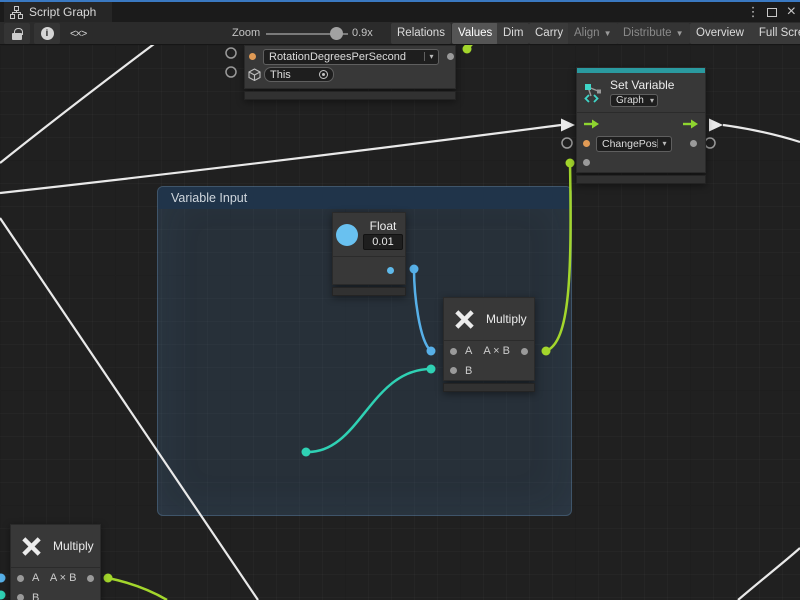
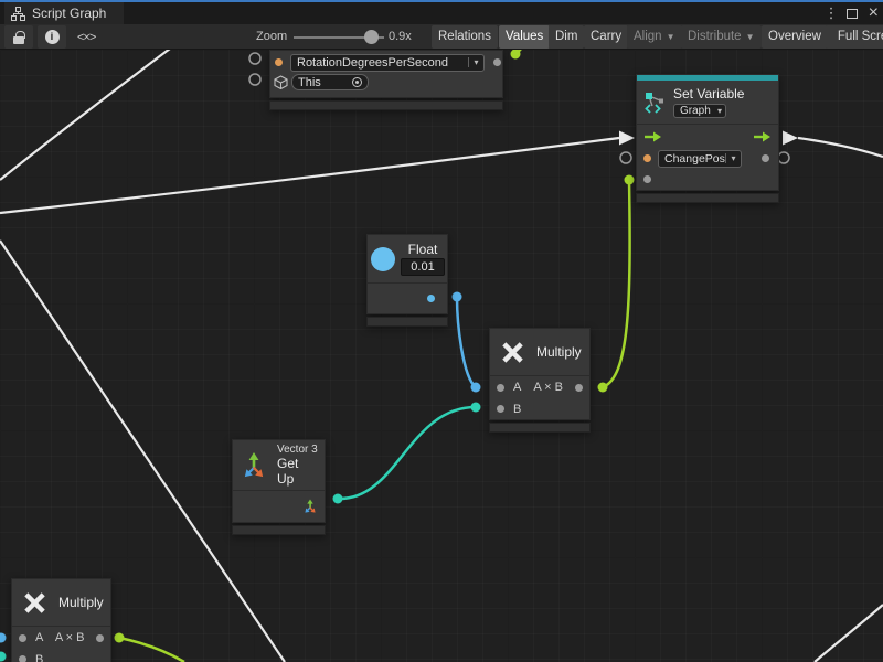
  Script Graph
  ⋮
  ×
  i
  <×>
  Zoom
  0.9x
  Relations
  Values
  Dim
  Carry
  Align ▼
  Distribute ▼
  Overview
  Full Scr
- Variable Input
  RotationDegreesPerSecond
  ▾
  This
  Set Variable
  Graph
  ▾
  ChangePos
  ▾
  Float
  0.01
  Multiply
  A
  A × B
  B
+ Vector 3
+ Get Up
  Multiply
  A
  A × B
  B
